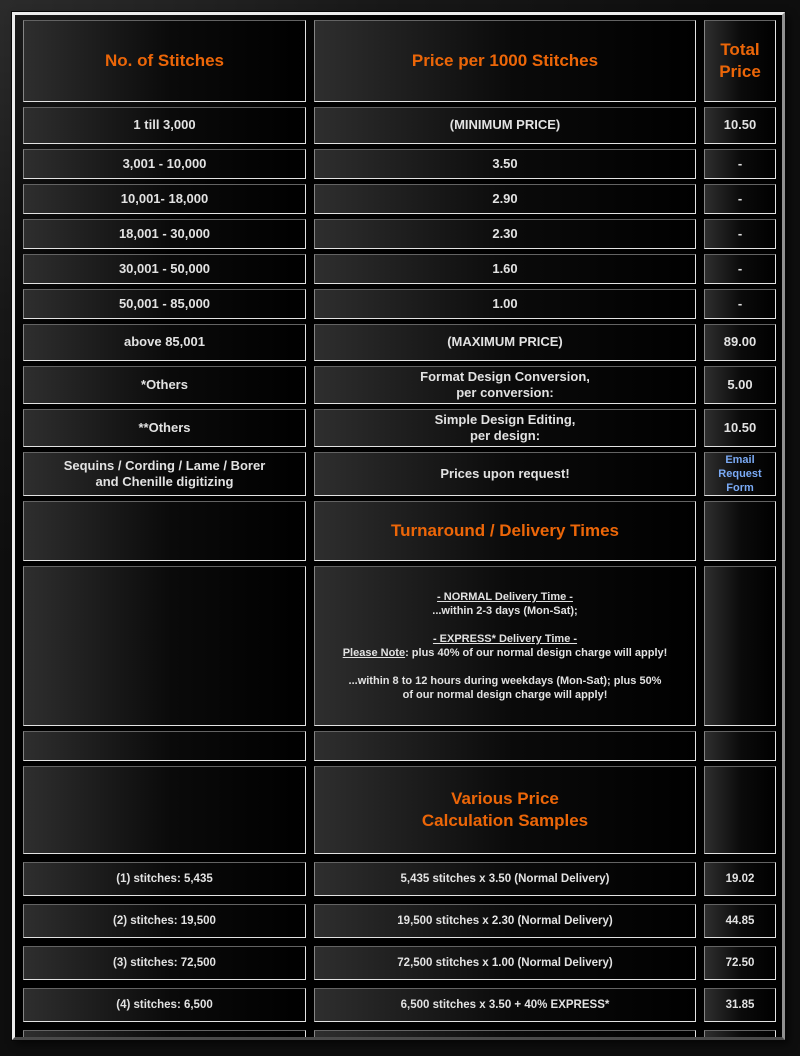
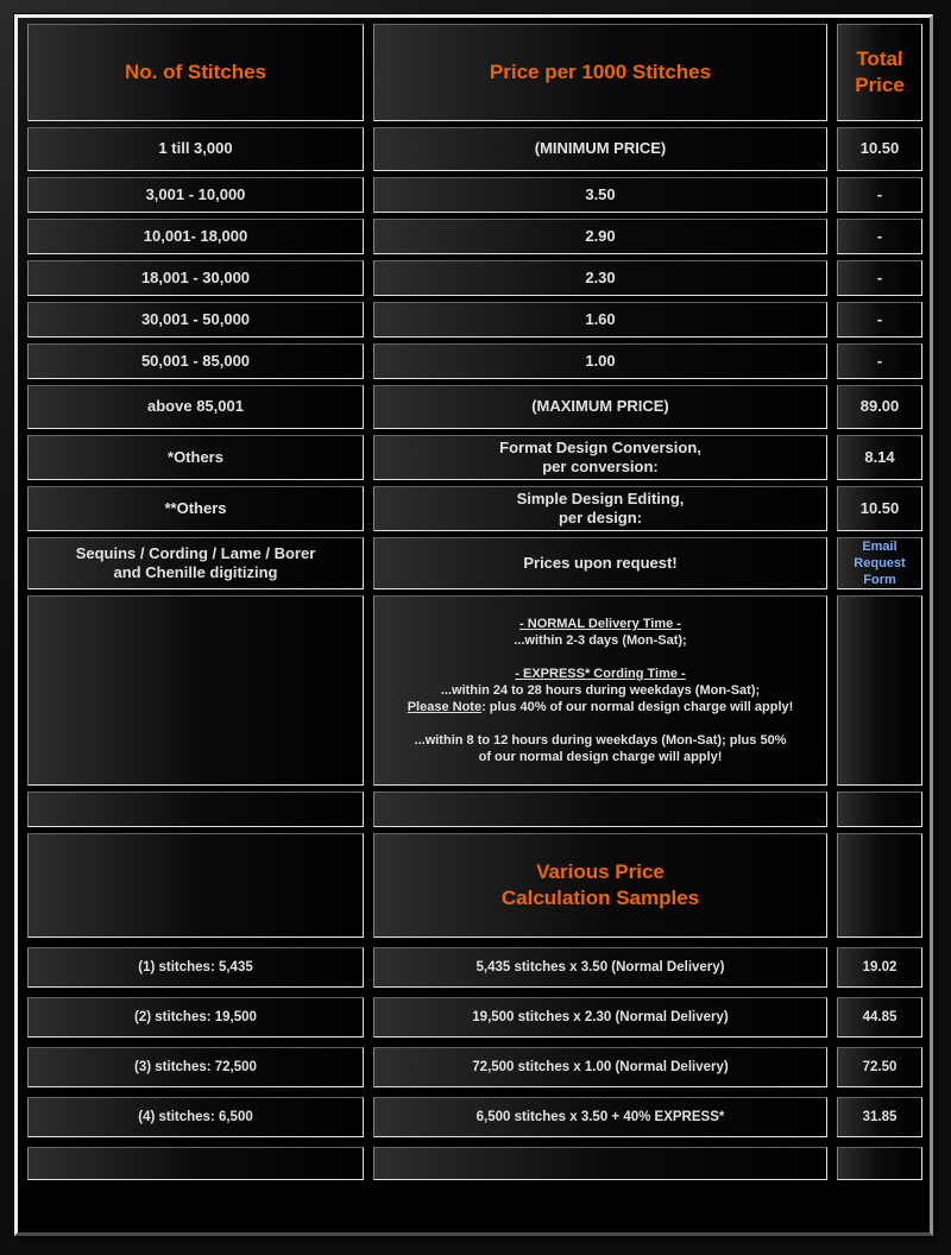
  No. of Stitches
  Price per 1000 Stitches
  Total Price
  1 till 3,000
  (MINIMUM PRICE)
  10.50
  3,001 - 10,000
  3.50
  -
  10,001- 18,000
  2.90
  -
  18,001 - 30,000
  2.30
  -
  30,001 - 50,000
  1.60
  -
  50,001 - 85,000
  1.00
  -
  above 85,001
  (MAXIMUM PRICE)
  89.00
  *Others
  Format Design Conversion,
  per conversion:
- 5.00
+ 8.14
  **Others
  Simple Design Editing,
  per design:
  10.50
  Sequins / Cording / Lame / Borer
  and Chenille digitizing
  Prices upon request!
  Email
  Request
  Form
- Turnaround / Delivery Times
  - NORMAL Delivery Time -
  ...within 2-3 days (Mon-Sat);
- - EXPRESS* Delivery Time -
+ - EXPRESS* Cording Time -
+ ...within 24 to 28 hours during weekdays (Mon-Sat);
  Please Note: plus 40% of our normal design charge will apply!
  ...within 8 to 12 hours during weekdays (Mon-Sat); plus 50%
  of our normal design charge will apply!
  Various Price
  Calculation Samples
  (1) stitches: 5,435
  5,435 stitches x 3.50 (Normal Delivery)
  19.02
  (2) stitches: 19,500
  19,500 stitches x 2.30 (Normal Delivery)
  44.85
  (3) stitches: 72,500
  72,500 stitches x 1.00 (Normal Delivery)
  72.50
  (4) stitches: 6,500
  6,500 stitches x 3.50 + 40% EXPRESS*
  31.85
